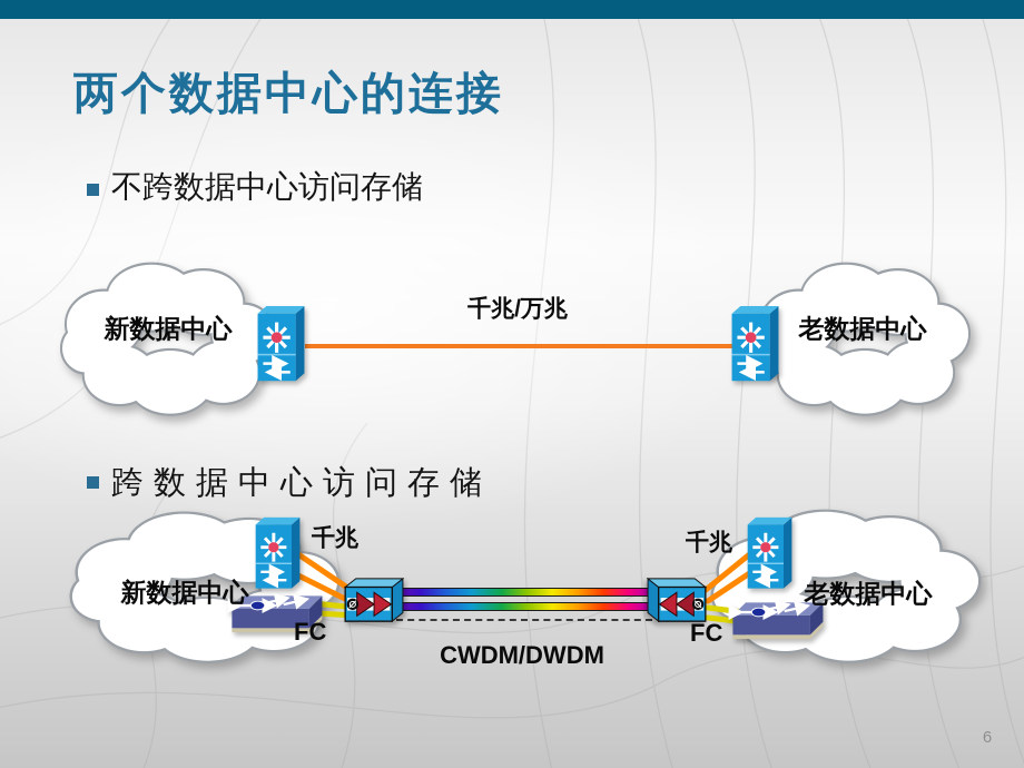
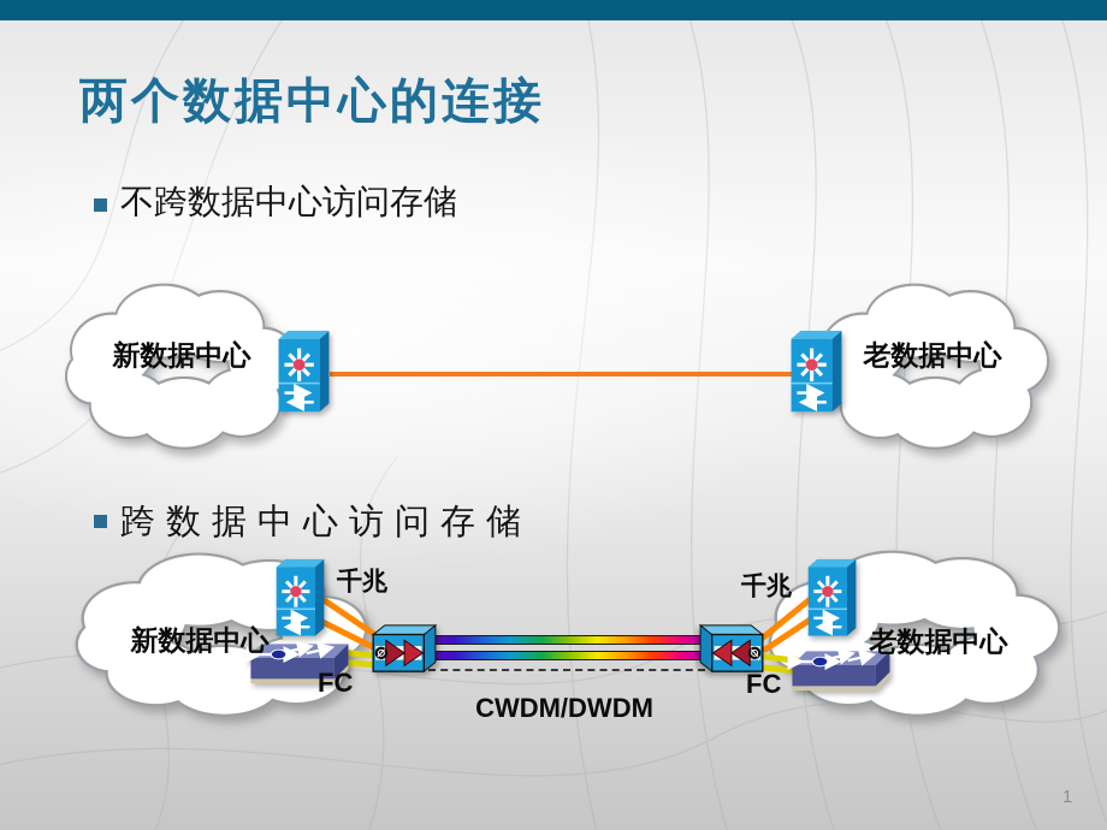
  两个数据中心的连接
  不跨数据中心访问存储
  新数据中心
- 千兆/万兆
  老数据中心
  跨数据中心访问存储
  新数据中心
  老数据中心
  千兆
  FC
  CWDM/DWDM
  千兆
  FC
- 6
+ 1
